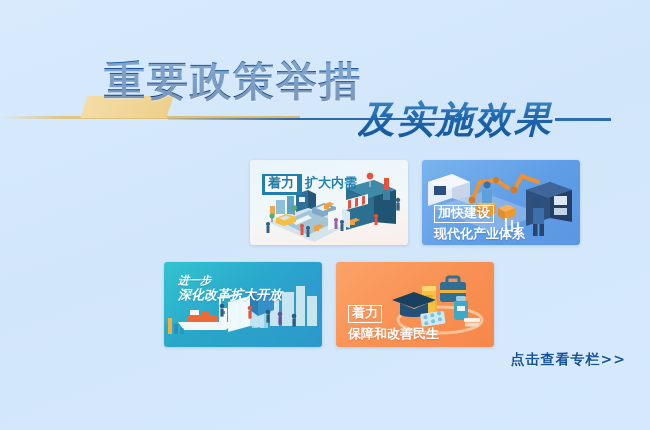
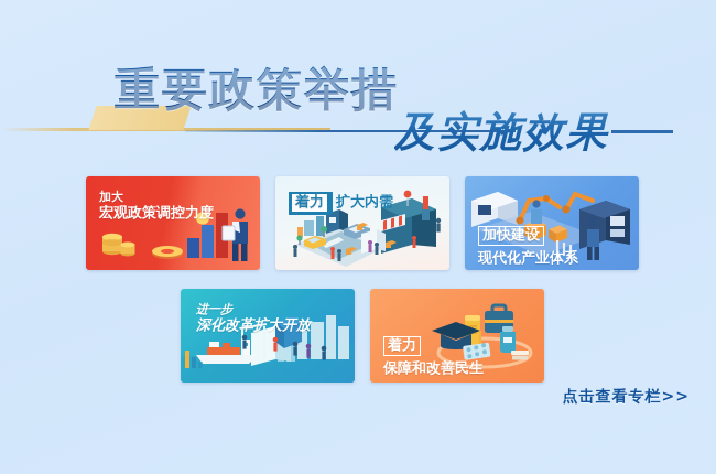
  重要政策举措
  及实施效果
+ 加大
+ 宏观政策调控力度
  着力
  扩大内需
  加快建设
  现代化产业体系
  进一步
  深化改革扩大开放
  着力
  保障和改善民生
  点击查看专栏>>
